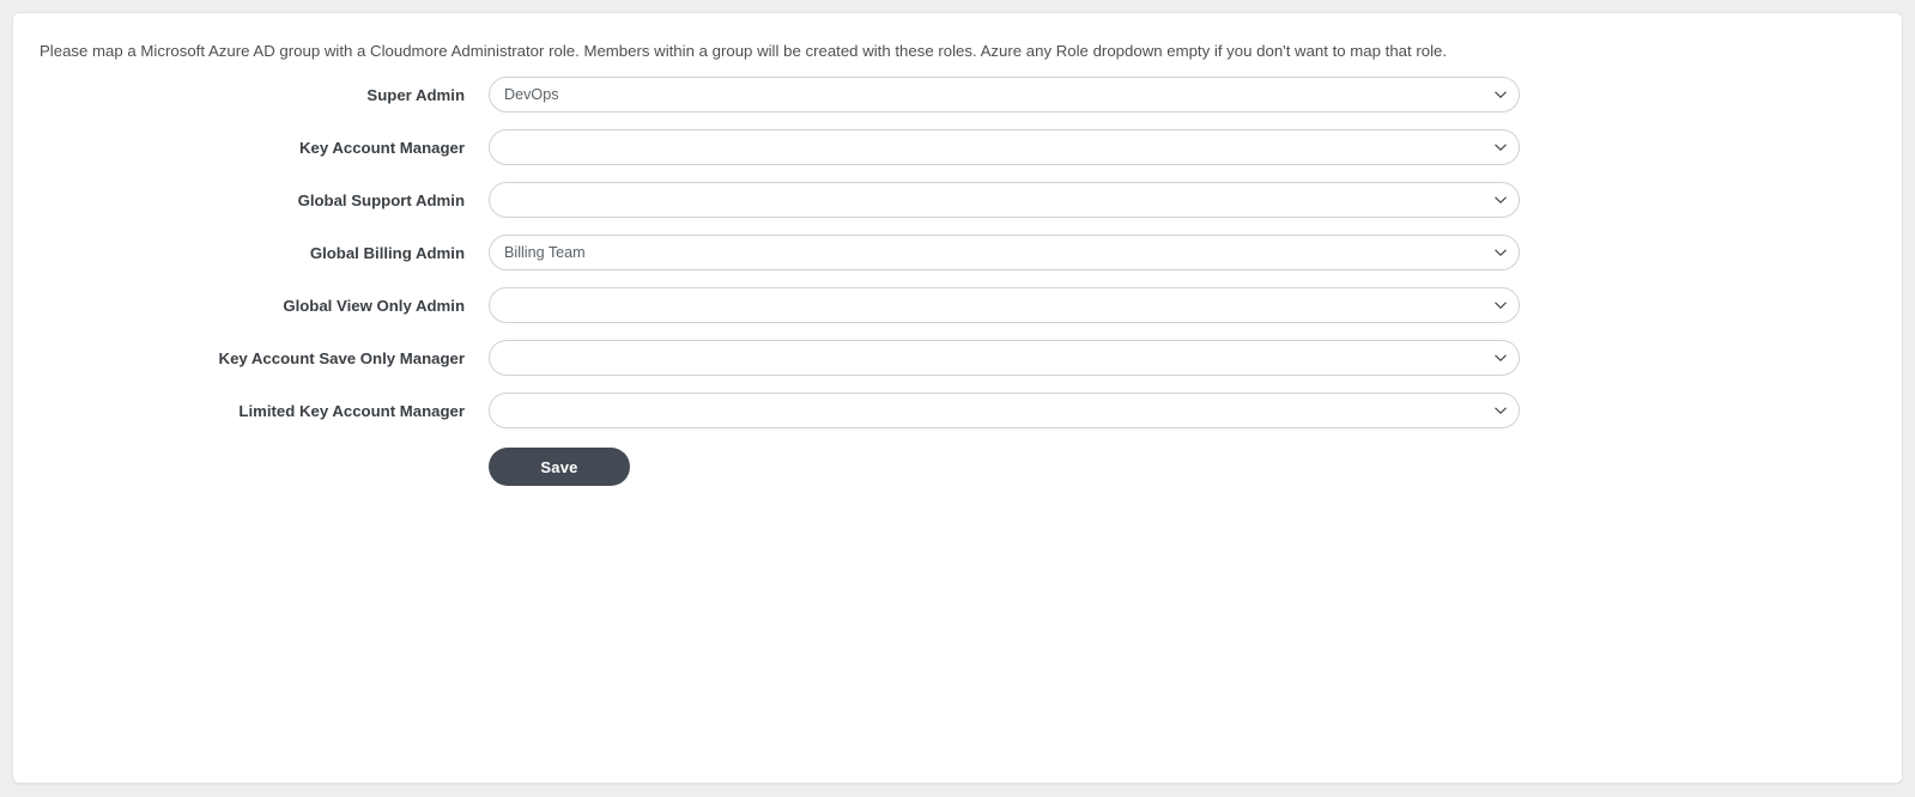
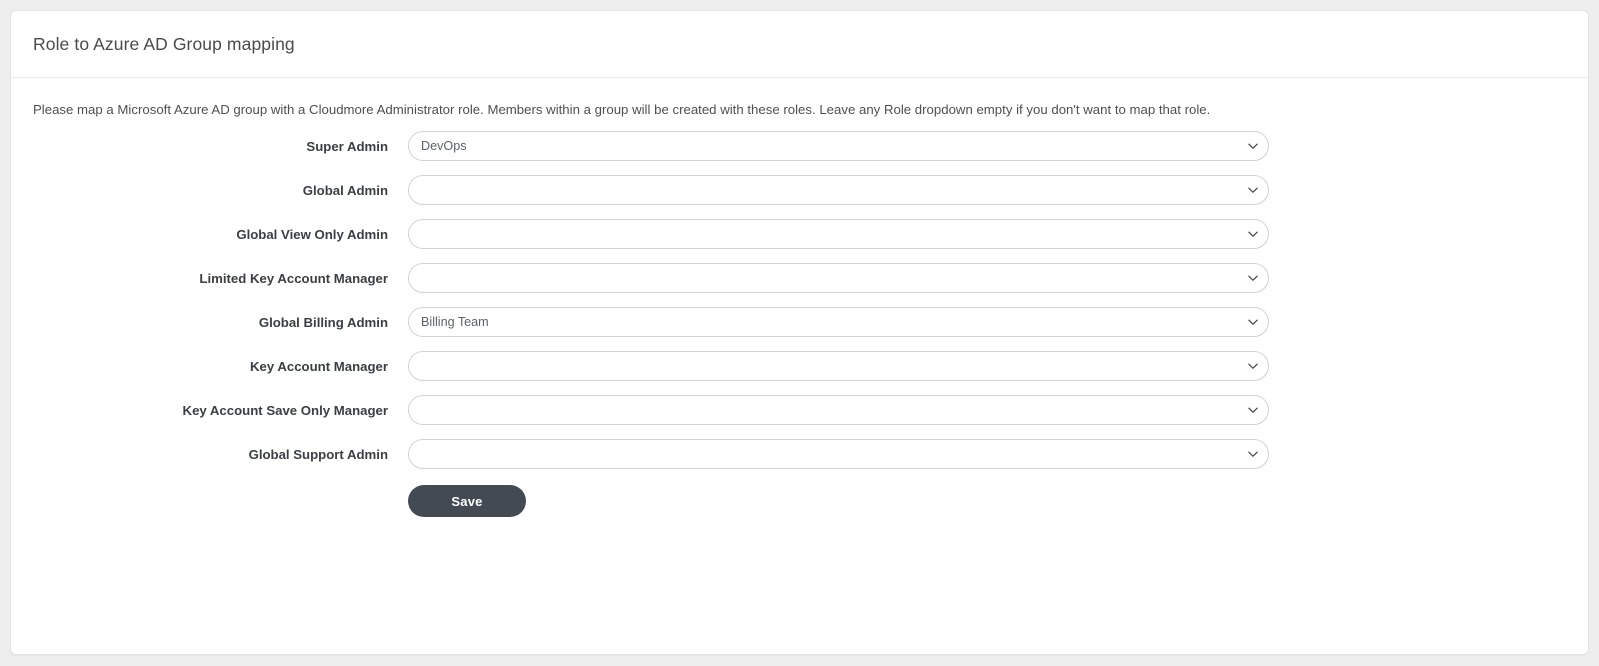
+ Role to Azure AD Group mapping
- Please map a Microsoft Azure AD group with a Cloudmore Administrator role. Members within a group will be created with these roles. Azure any Role dropdown empty if you don't want to map that role.
+ Please map a Microsoft Azure AD group with a Cloudmore Administrator role. Members within a group will be created with these roles. Leave any Role dropdown empty if you don't want to map that role.
  Super Admin
  DevOps
+ Global Admin
- Key Account Manager
+ Global View Only Admin
- Global Support Admin
+ Limited Key Account Manager
  Global Billing Admin
  Billing Team
- Global View Only Admin
+ Key Account Manager
  Key Account Save Only Manager
- Limited Key Account Manager
+ Global Support Admin
  Save
